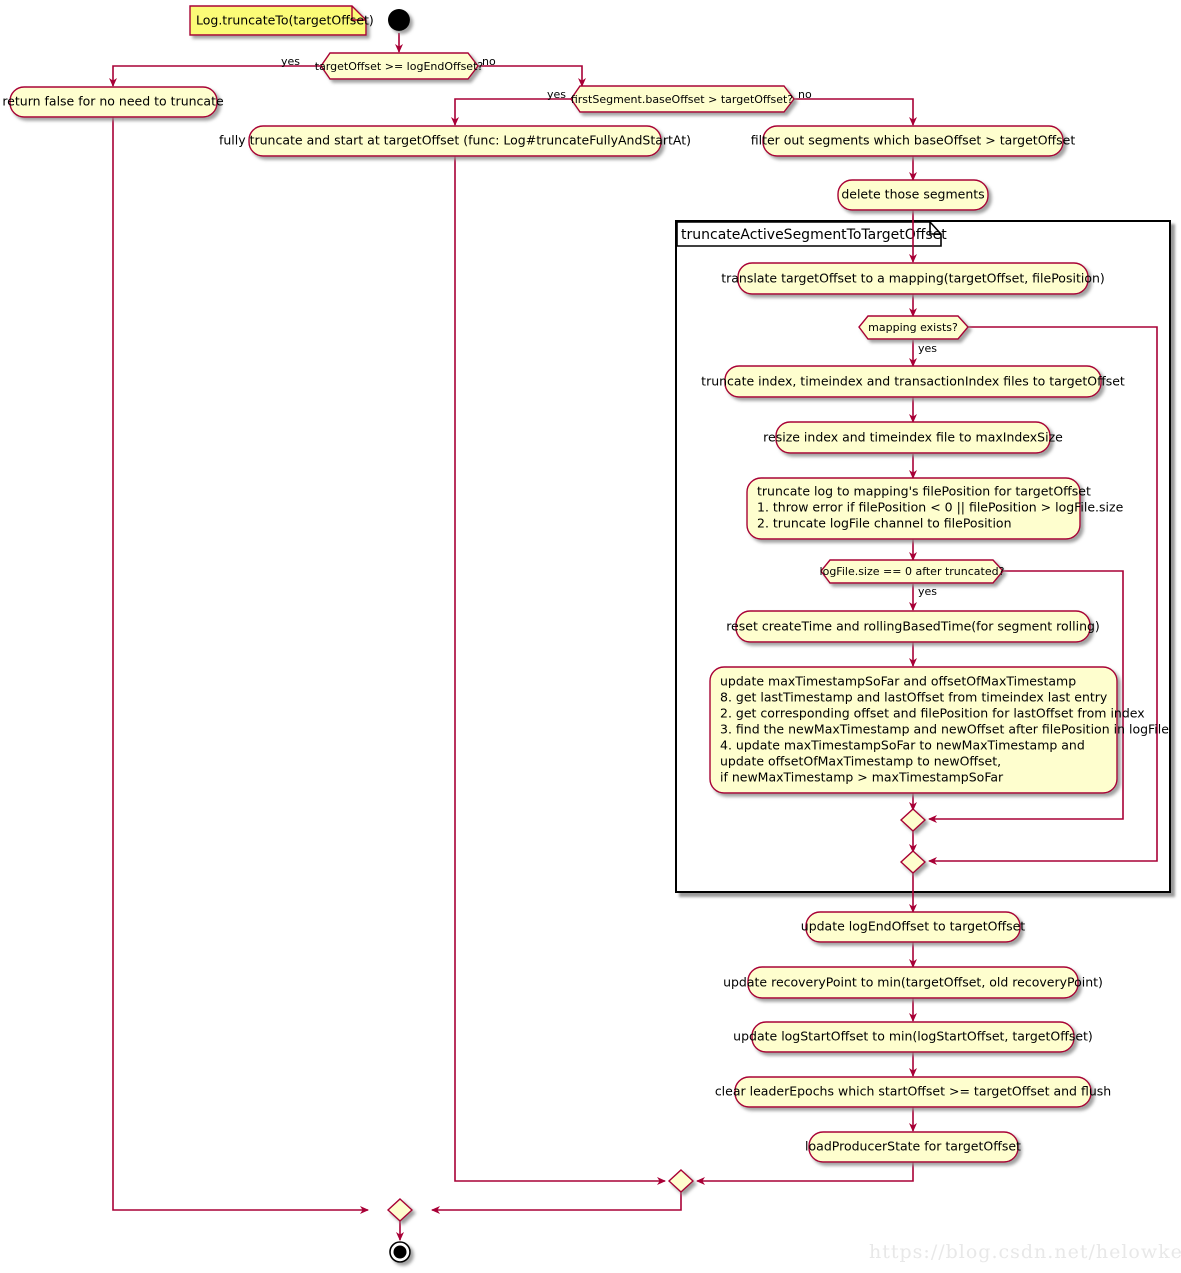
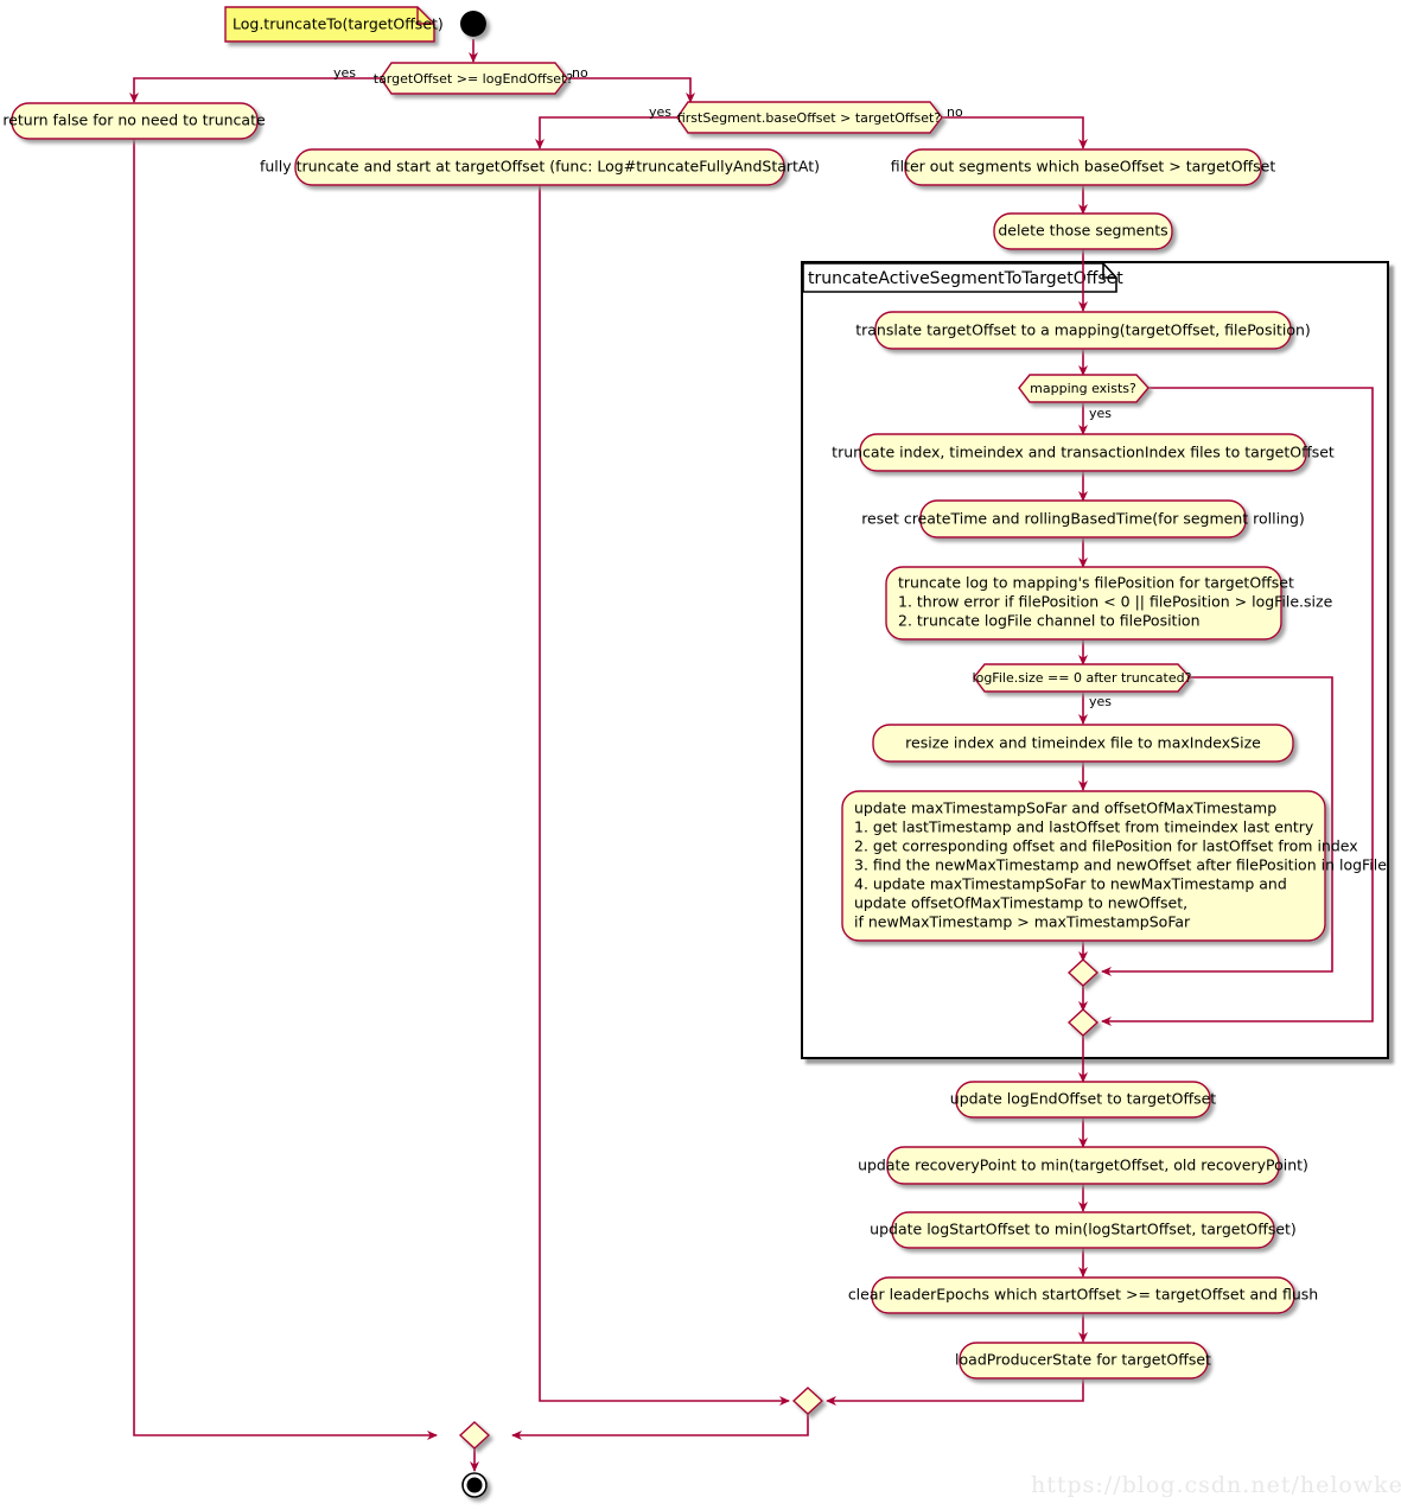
  truncateActiveSegmentToTargetOffset
  Log.truncateTo(targetOffset)
  targetOffset >= logEndOffset?
  yes
  no
  firstSegment.baseOffset > targetOffset?
  yes
  no
  return false for no need to truncate
  fully truncate and start at targetOffset (func: Log#truncateFullyAndStartAt)
  filter out segments which baseOffset > targetOffset
  delete those segments
  translate targetOffset to a mapping(targetOffset, filePosition)
  mapping exists?
  yes
  truncate index, timeindex and transactionIndex files to targetOffset
- resize index and timeindex file to maxIndexSize
+ reset createTime and rollingBasedTime(for segment rolling)
  truncate log to mapping's filePosition for targetOffset
  1. throw error if filePosition < 0 || filePosition > logFile.size
  2. truncate logFile channel to filePosition
  logFile.size == 0 after truncated?
  yes
- reset createTime and rollingBasedTime(for segment rolling)
+ resize index and timeindex file to maxIndexSize
  update maxTimestampSoFar and offsetOfMaxTimestamp
- 8. get lastTimestamp and lastOffset from timeindex last entry
+ 1. get lastTimestamp and lastOffset from timeindex last entry
  2. get corresponding offset and filePosition for lastOffset from index
  3. find the newMaxTimestamp and newOffset after filePosition in logFile
  4. update maxTimestampSoFar to newMaxTimestamp and
  update offsetOfMaxTimestamp to newOffset,
  if newMaxTimestamp > maxTimestampSoFar
  update logEndOffset to targetOffset
  update recoveryPoint to min(targetOffset, old recoveryPoint)
  update logStartOffset to min(logStartOffset, targetOffset)
  clear leaderEpochs which startOffset >= targetOffset and flush
  loadProducerState for targetOffset
